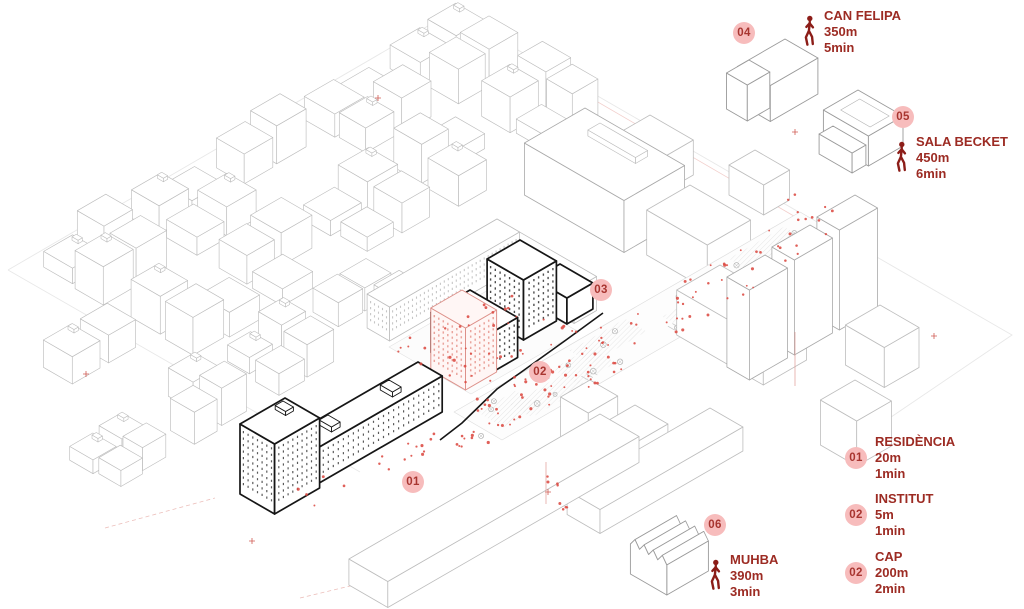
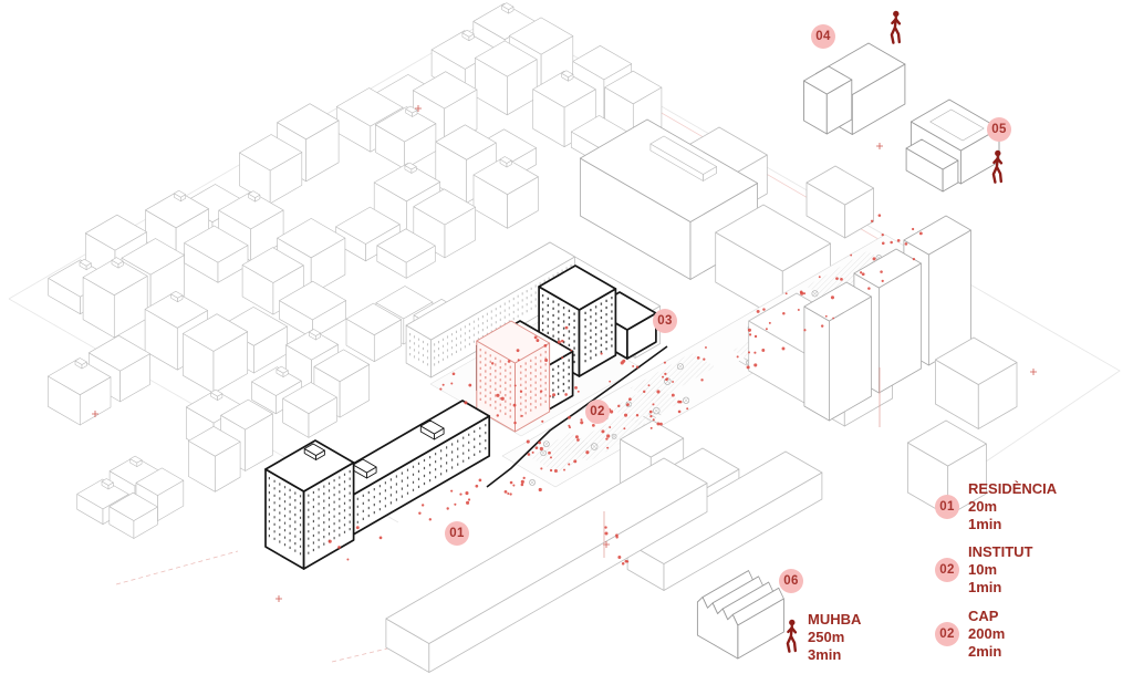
  01
  02
  03
  04
  05
  06
- CAN FELIPA
- 350m
- 5min
- SALA BECKET
- 450m
- 6min
  MUHBA
- 390m
+ 250m
  3min
  01
  RESIDÈNCIA
  20m
  1min
  02
  INSTITUT
- 5m
+ 10m
  1min
  02
  CAP
  200m
  2min
